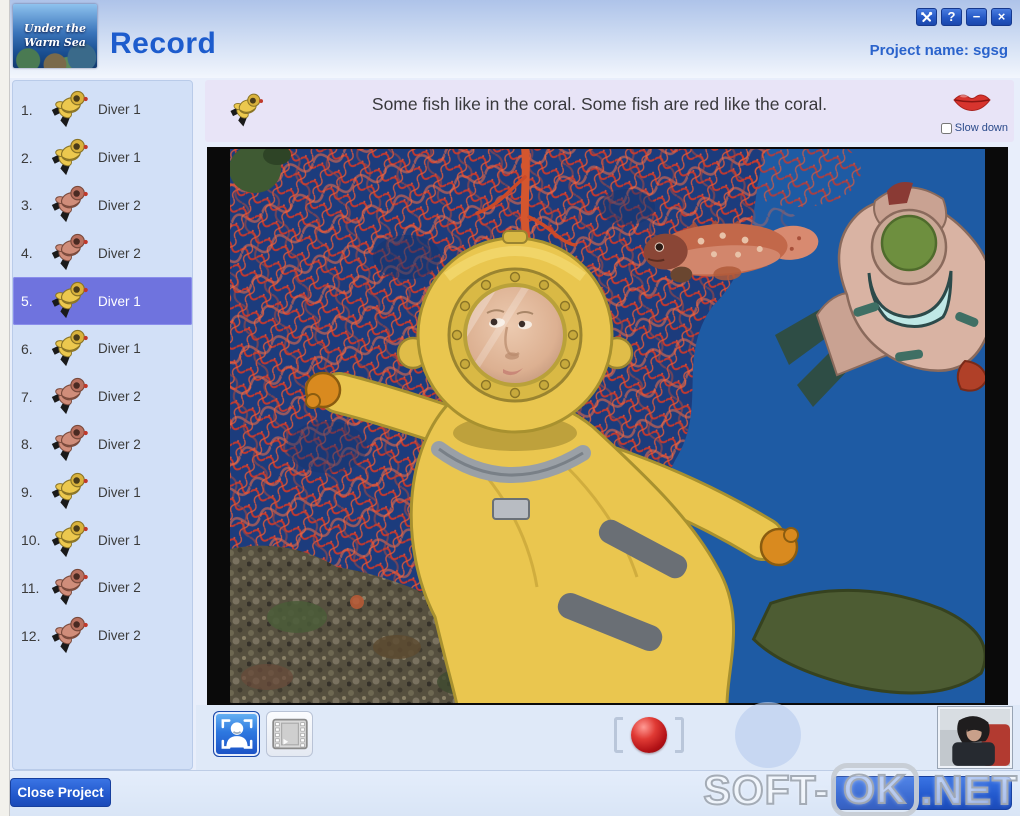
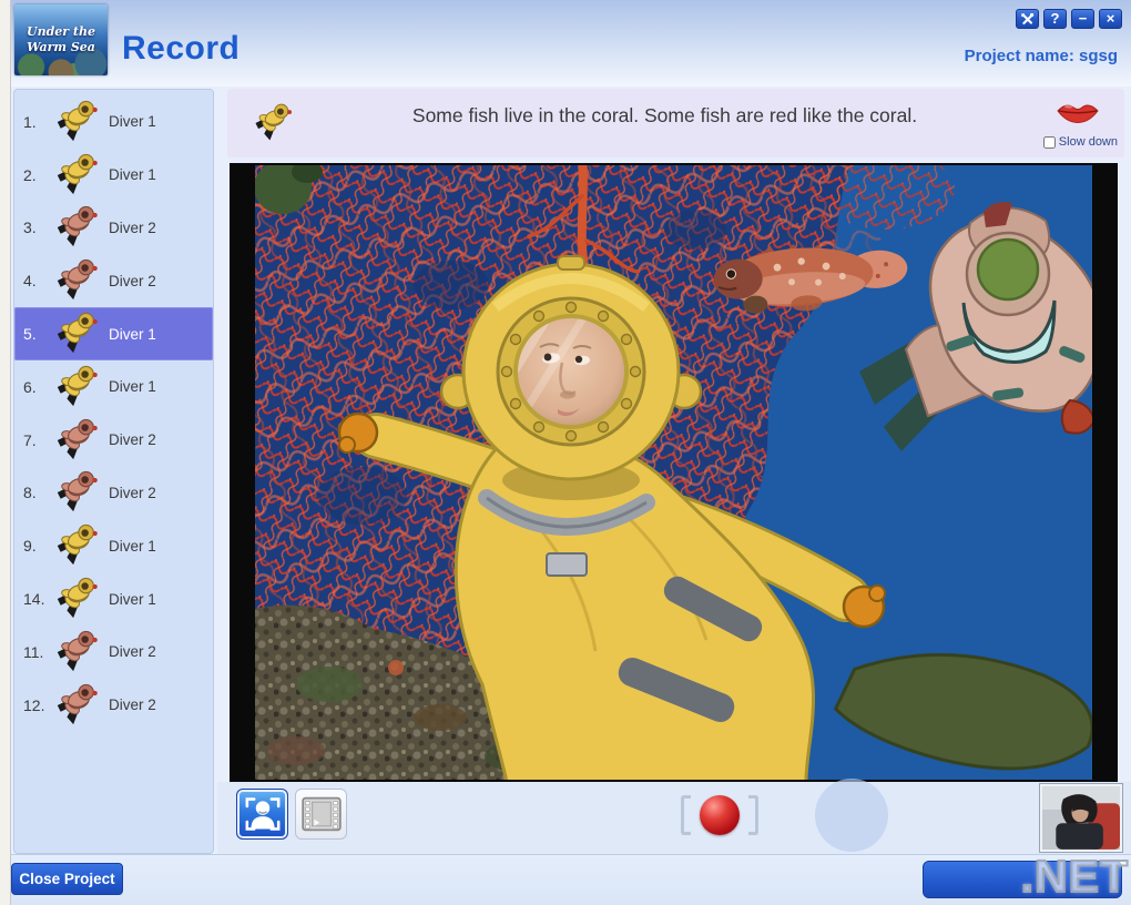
  Under the
  Warm Sea
  Record
  ?
  −
  ×
  Project name: sgsg
  1.
  Diver 1
  2.
  Diver 1
  3.
  Diver 2
  4.
  Diver 2
  5.
  Diver 1
  6.
  Diver 1
  7.
  Diver 2
  8.
  Diver 2
  9.
  Diver 1
- 10.
+ 14.
  Diver 1
  11.
  Diver 2
  12.
  Diver 2
- Some fish like in the coral. Some fish are red like the coral.
+ Some fish live in the coral. Some fish are red like the coral.
  Slow down
  Close Project
- SOFT-
- OK
  .NET
